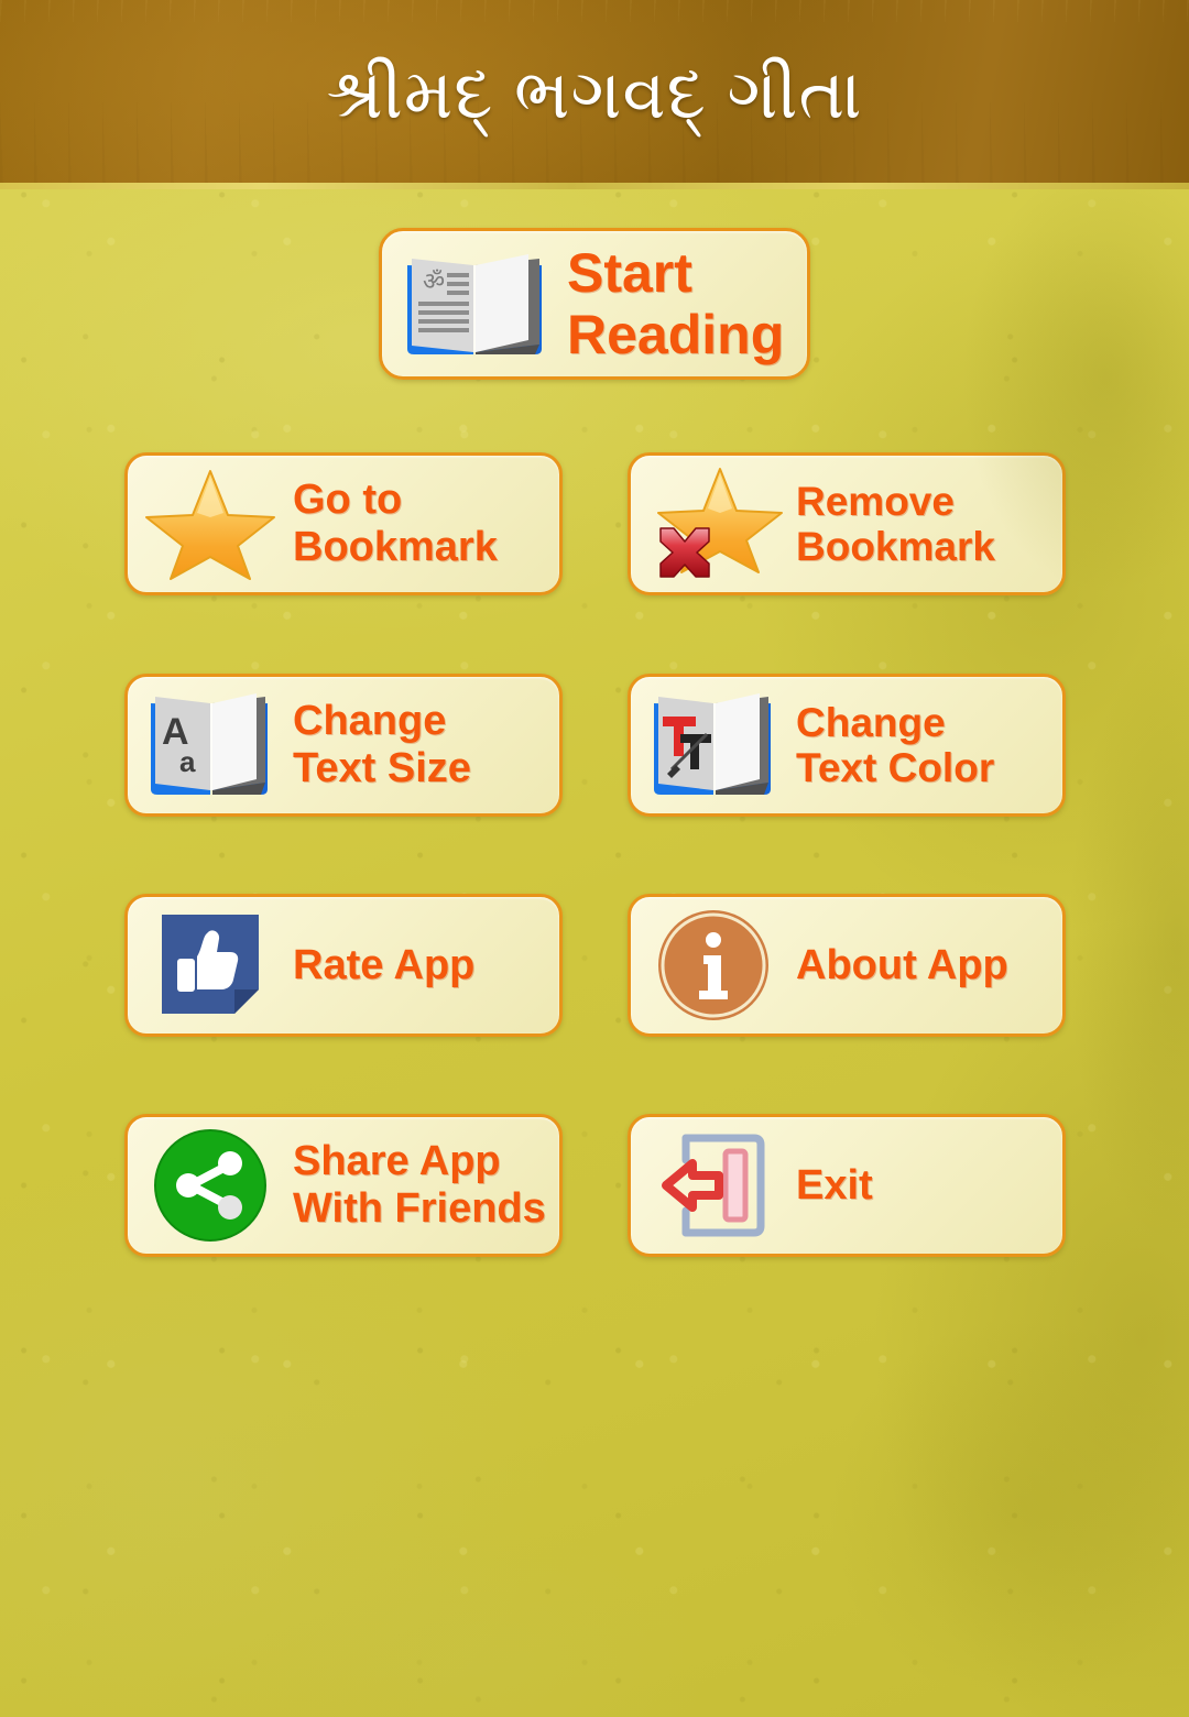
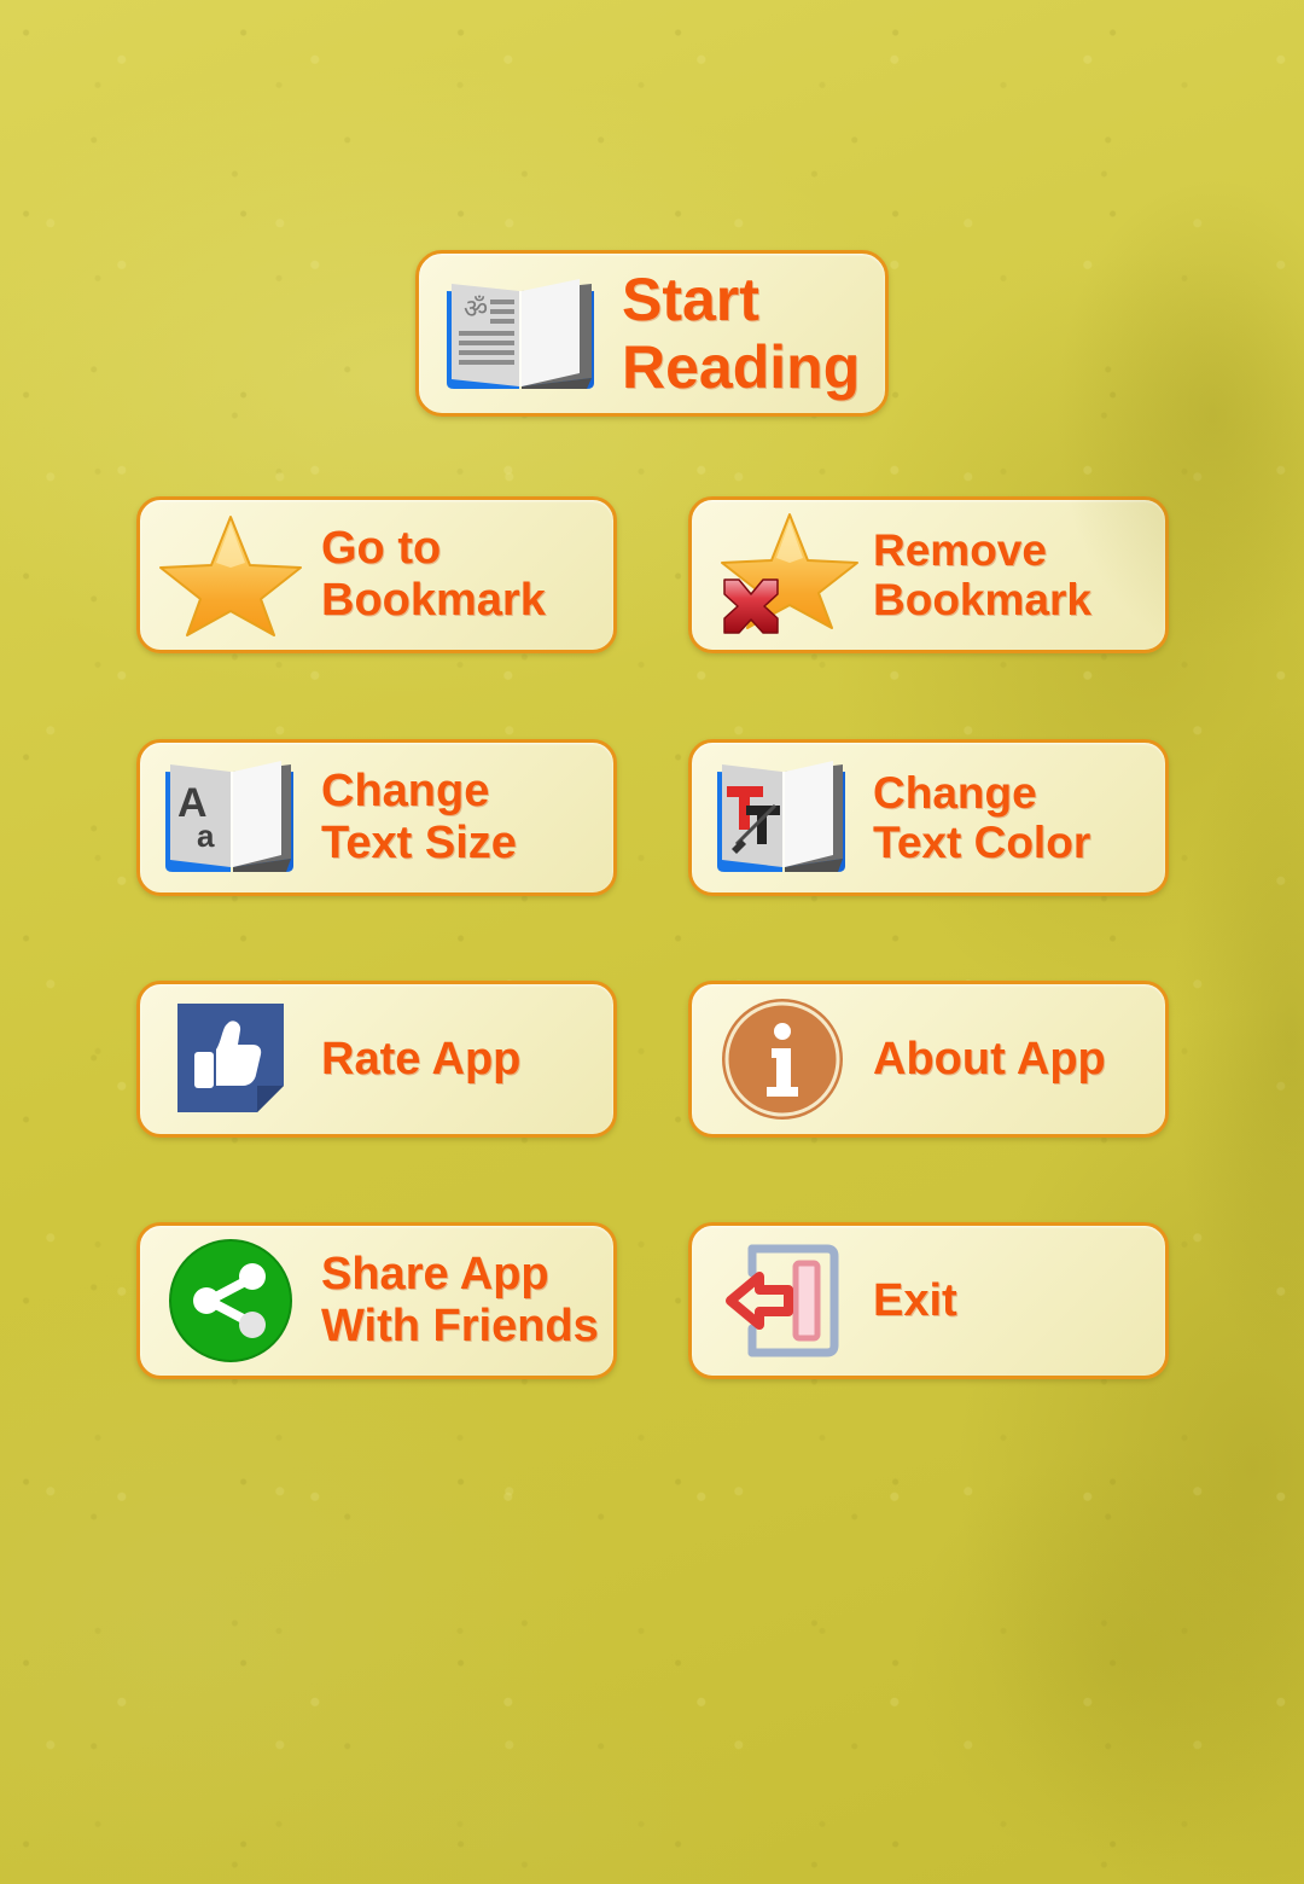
- શ્રીમદ્ ભગવદ્ ગીતા
